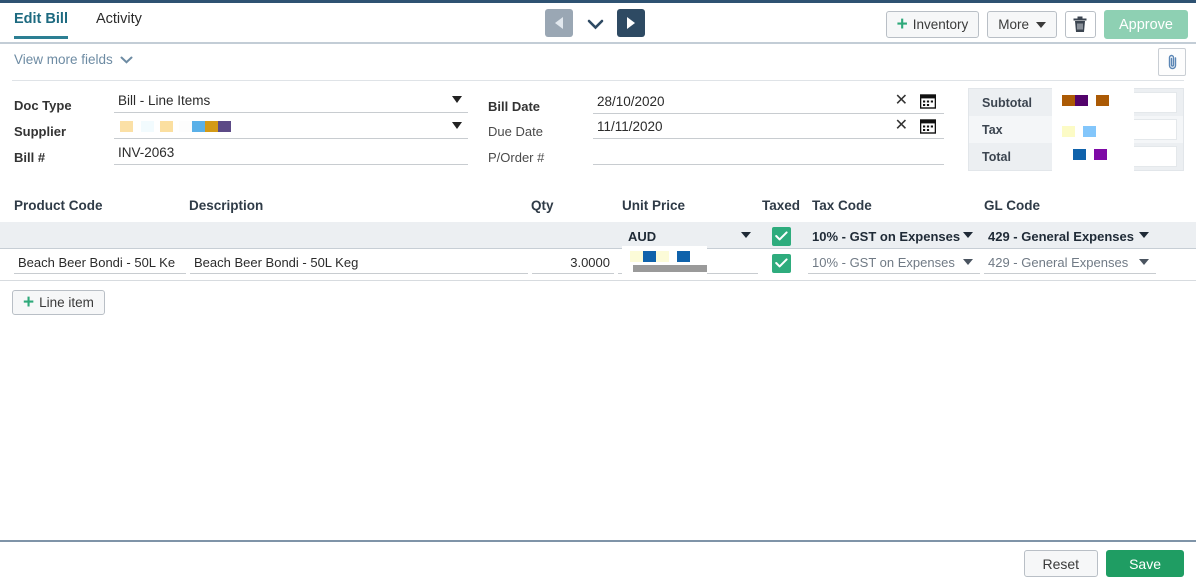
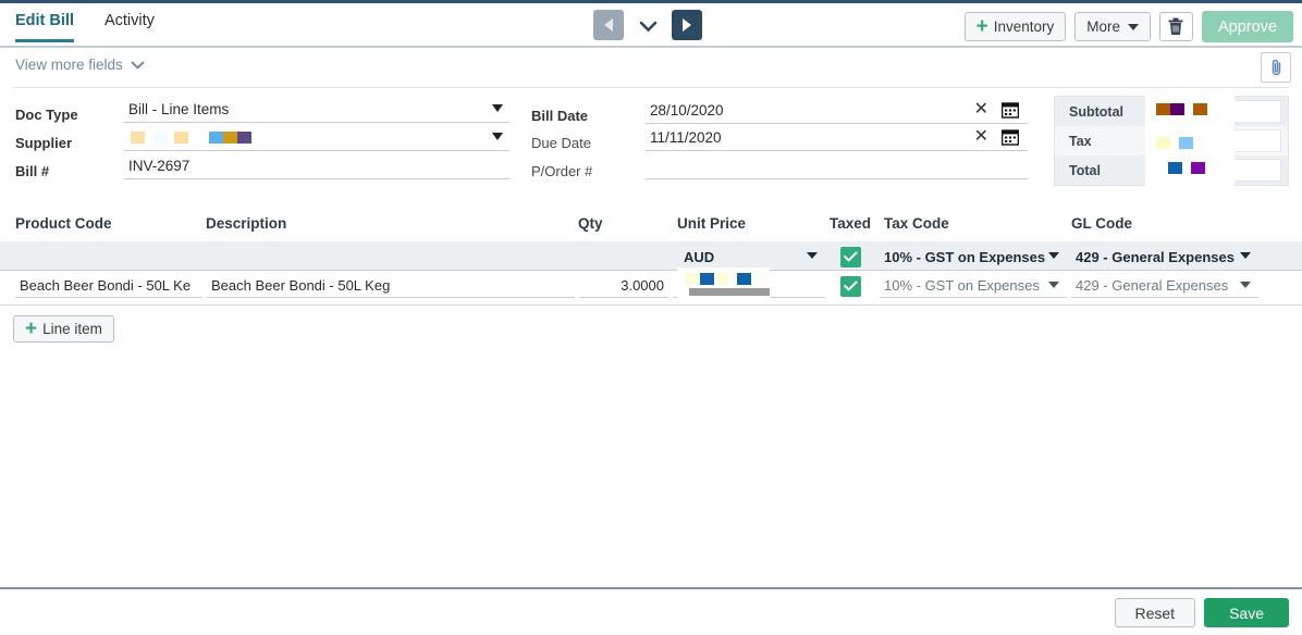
  Edit Bill
  Activity
  +
  Inventory
  More
  Approve
  View more fields
  Doc Type
  Bill - Line Items
  Supplier
  Bill #
- INV-2063
+ INV-2697
  Bill Date
  28/10/2020
  ✕
  Due Date
  11/11/2020
  ✕
  P/Order #
  Subtotal
  Tax
  Total
  Product Code
  Description
  Qty
  Unit Price
  Taxed
  Tax Code
  GL Code
  AUD
  10% - GST on Expenses
  429 - General Expenses
  Beach Beer Bondi - 50L Ke
  Beach Beer Bondi - 50L Keg
  3.0000
  10% - GST on Expenses
  429 - General Expenses
  +
  Line item
  Reset
  Save
